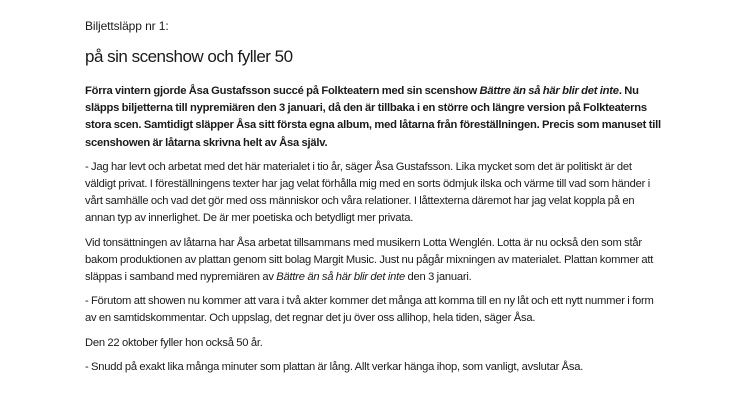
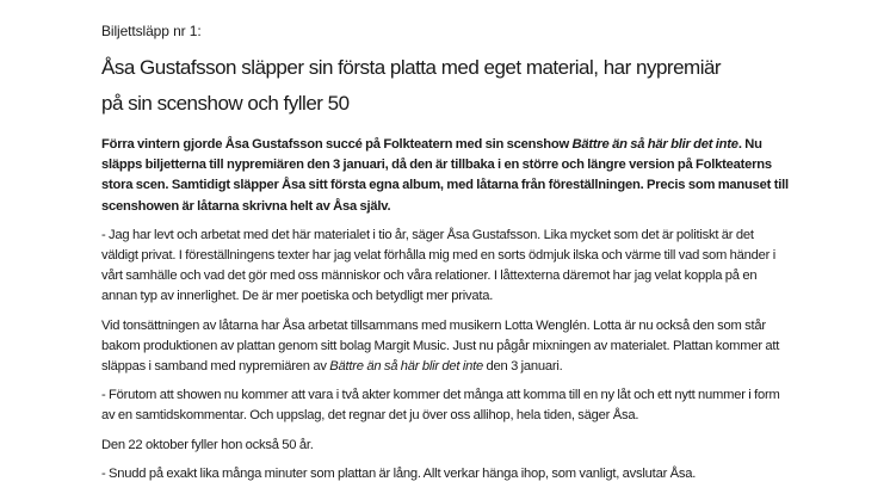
  Biljettsläpp nr 1:
+ Åsa Gustafsson släpper sin första platta med eget material, har nypremiär
  på sin scenshow och fyller 50
  Förra vintern gjorde Åsa Gustafsson succé på Folkteatern med sin scenshow Bättre än så här blir det inte. Nu släpps biljetterna till nypremiären den 3 januari, då den är tillbaka i en större och längre version på Folkteaterns stora scen. Samtidigt släpper Åsa sitt första egna album, med låtarna från föreställningen. Precis som manuset till scenshowen är låtarna skrivna helt av Åsa själv.
  - Jag har levt och arbetat med det här materialet i tio år, säger Åsa Gustafsson. Lika mycket som det är politiskt är det väldigt privat. I föreställningens texter har jag velat förhålla mig med en sorts ödmjuk ilska och värme till vad som händer i vårt samhälle och vad det gör med oss människor och våra relationer. I låttexterna däremot har jag velat koppla på en annan typ av innerlighet. De är mer poetiska och betydligt mer privata.
  Vid tonsättningen av låtarna har Åsa arbetat tillsammans med musikern Lotta Wenglén. Lotta är nu också den som står bakom produktionen av plattan genom sitt bolag Margit Music. Just nu pågår mixningen av materialet. Plattan kommer att släppas i samband med nypremiären av Bättre än så här blir det inte den 3 januari.
  - Förutom att showen nu kommer att vara i två akter kommer det många att komma till en ny låt och ett nytt nummer i form av en samtidskommentar. Och uppslag, det regnar det ju över oss allihop, hela tiden, säger Åsa.
  Den 22 oktober fyller hon också 50 år.
  - Snudd på exakt lika många minuter som plattan är lång. Allt verkar hänga ihop, som vanligt, avslutar Åsa.
